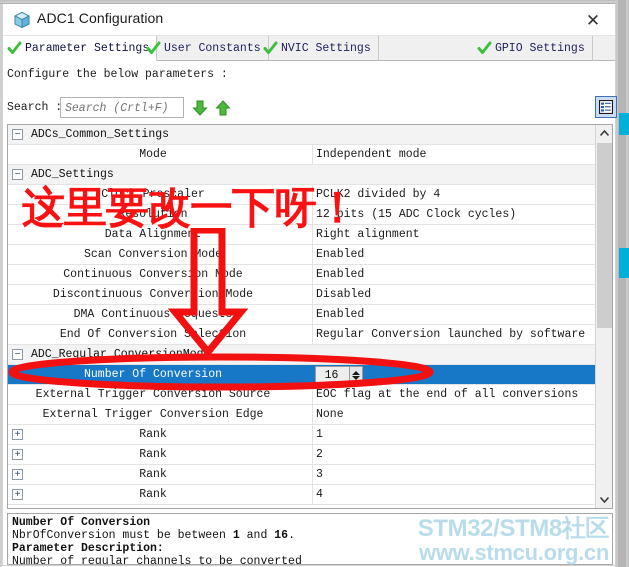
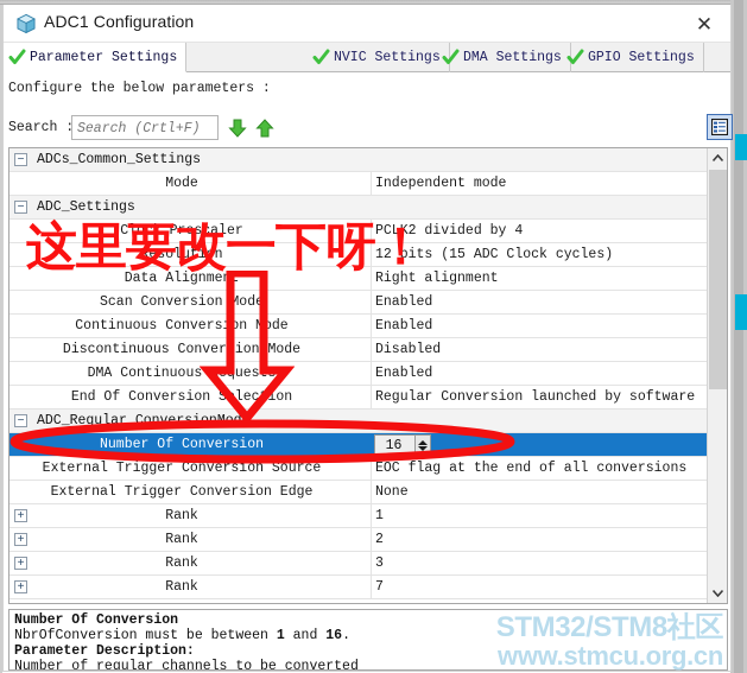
  ADC1 Configuration
  ✕
  Parameter Settings
- User Constants
  NVIC Settings
+ DMA Settings
  GPIO Settings
  Configure the below parameters :
  Search :
  Search (Crtl+F)
  −
  ADCs_Common_Settings
  Mode
  Independent mode
  −
  ADC_Settings
  Clock Prescaler
  PCLK2 divided by 4
  Resolution
  12 bits (15 ADC Clock cycles)
  Data Alignment
  Right alignment
  Scan Conversion Mode
  Enabled
  Continuous Conversion Mode
  Enabled
  Discontinuous Conversion Mode
  Disabled
  DMA Continuous Requests
  Enabled
  End Of Conversion Selection
  Regular Conversion launched by software
  −
  Number Of Conversion
  16
  External Trigger Conversion Source
  EOC flag at the end of all conversions
  External Trigger Conversion Edge
  None
  +
  Rank
  1
  +
  Rank
  2
  +
  Rank
  3
  +
  Rank
- 4
+ 7
  Number Of Conversion
  NbrOfConversion must be between 1 and 16.
  Parameter Description:
  Number of regular channels to be converted
  STM32/STM8社区
  www.stmcu.org.cn
  这里要改一下呀！
